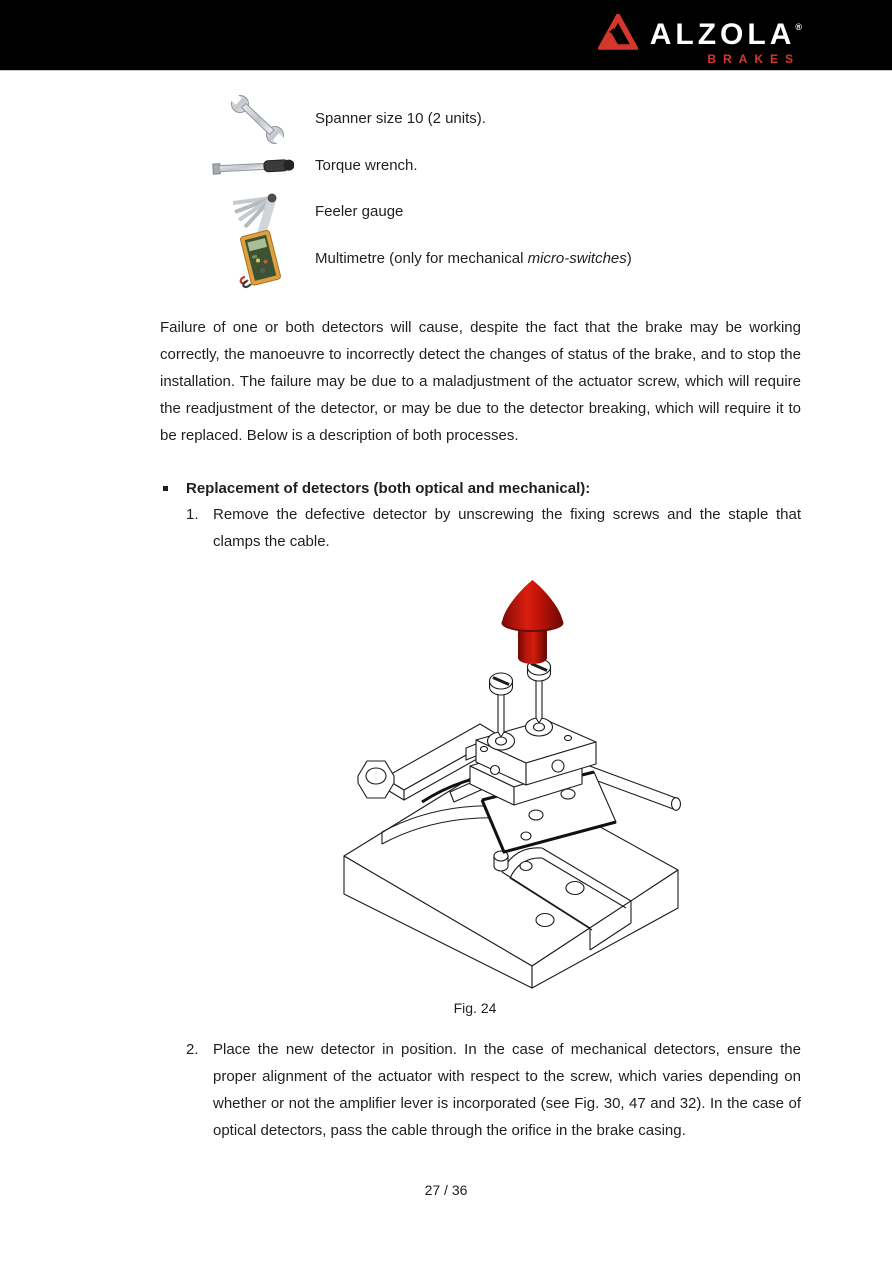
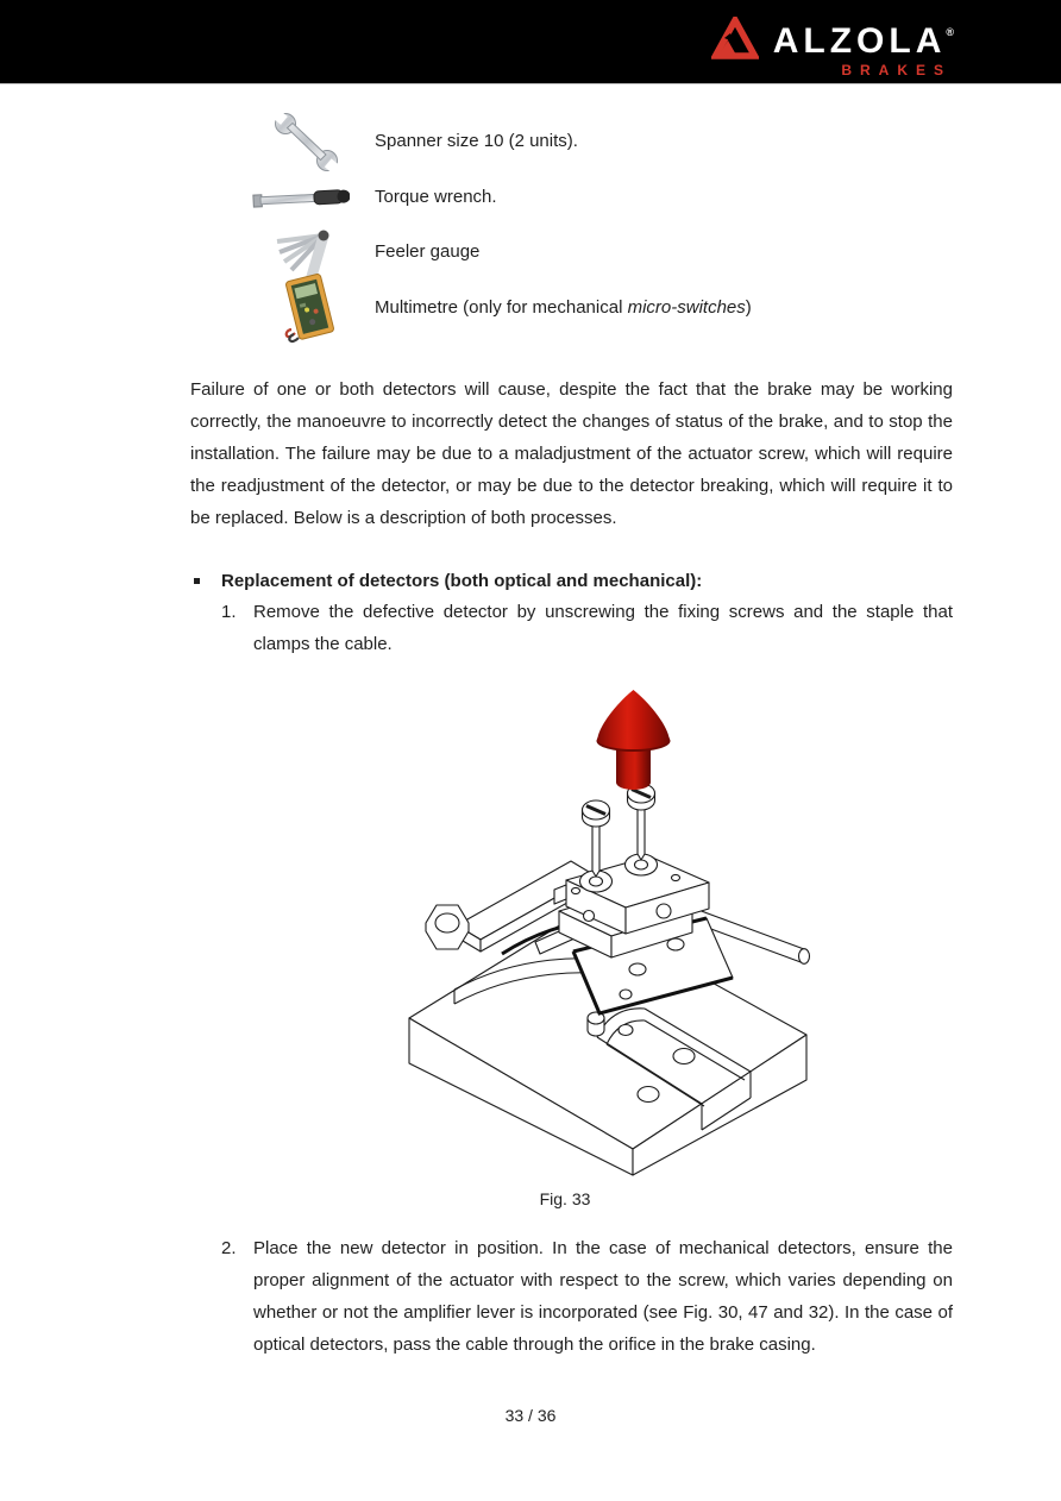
  ALZOLA®
  BRAKES
  Spanner size 10 (2 units).
  Torque wrench.
  Feeler gauge
  Multimetre (only for mechanical micro-switches)
  Failure of one or both detectors will cause, despite the fact that the brake may be working correctly, the manoeuvre to incorrectly detect the changes of status of the brake, and to stop the installation. The failure may be due to a maladjustment of the actuator screw, which will require the readjustment of the detector, or may be due to the detector breaking, which will require it to be replaced. Below is a description of both processes.
  Replacement of detectors (both optical and mechanical):
  1.
  Remove the defective detector by unscrewing the fixing screws and the staple that clamps the cable.
- Fig. 24
+ Fig. 33
  2.
  Place the new detector in position. In the case of mechanical detectors, ensure the proper alignment of the actuator with respect to the screw, which varies depending on whether or not the amplifier lever is incorporated (see Fig. 30, 47 and 32). In the case of optical detectors, pass the cable through the orifice in the brake casing.
- 27 / 36
+ 33 / 36
